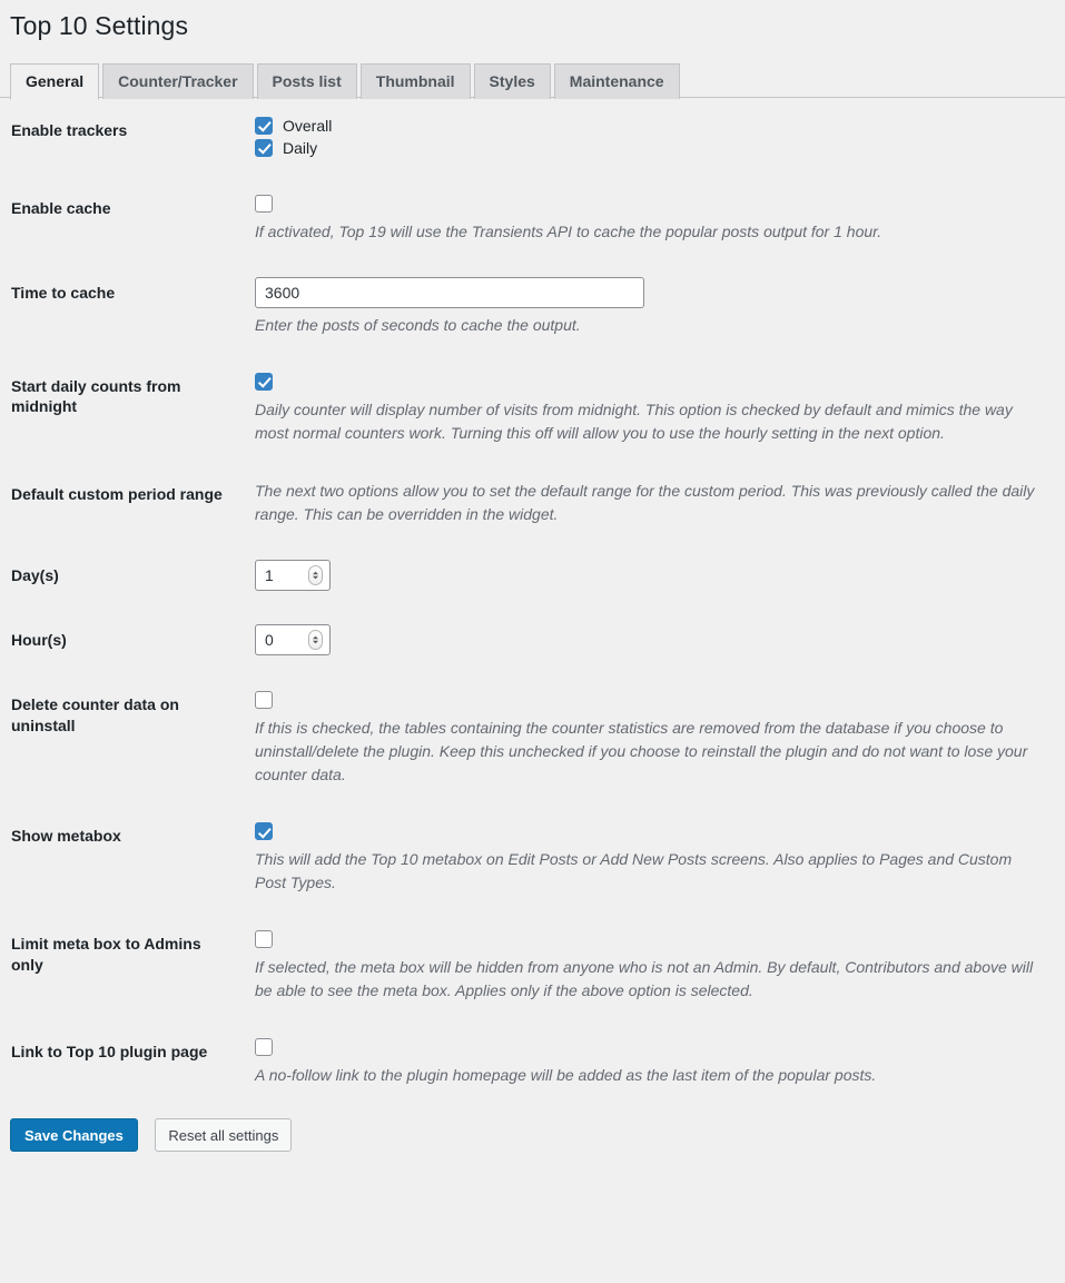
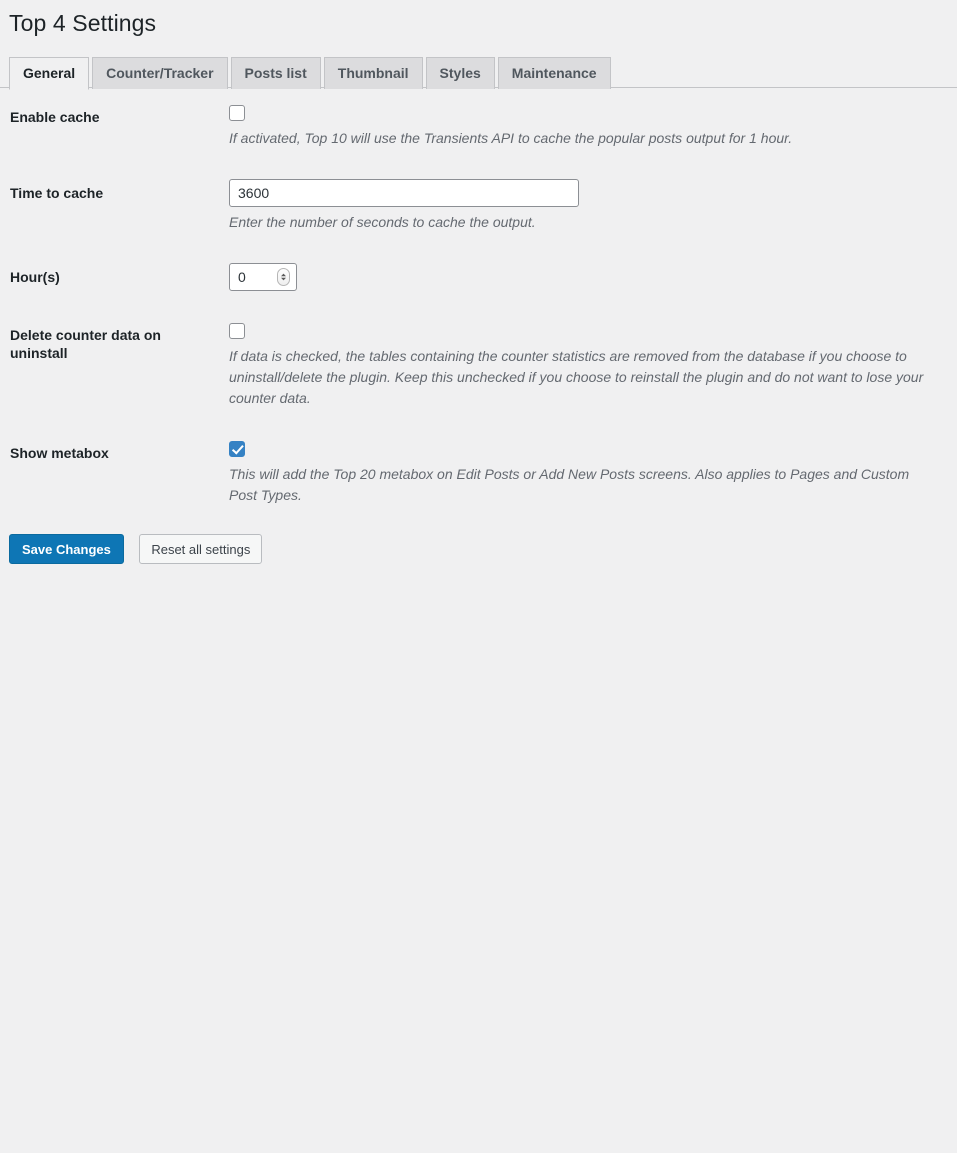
- Top 10 Settings
+ Top 4 Settings
  General Counter/Tracker Posts list Thumbnail Styles Maintenance
- Enable trackers	Overall Daily
- Enable cache	If activated, Top 19 will use the Transients API to cache the popular posts output for 1 hour.
+ Enable cache	If activated, Top 10 will use the Transients API to cache the popular posts output for 1 hour.
- Time to cache	3600 Enter the posts of seconds to cache the output.
+ Time to cache	3600 Enter the number of seconds to cache the output.
- Start daily counts from midnight	Daily counter will display number of visits from midnight. This option is checked by default and mimics the way most normal counters work. Turning this off will allow you to use the hourly setting in the next option.
- Default custom period range	The next two options allow you to set the default range for the custom period. This was previously called the daily range. This can be overridden in the widget.
- Day(s)	1
  Hour(s)	0
- Delete counter data on uninstall	If this is checked, the tables containing the counter statistics are removed from the database if you choose to uninstall/delete the plugin. Keep this unchecked if you choose to reinstall the plugin and do not want to lose your counter data.
+ Delete counter data on uninstall	If data is checked, the tables containing the counter statistics are removed from the database if you choose to uninstall/delete the plugin. Keep this unchecked if you choose to reinstall the plugin and do not want to lose your counter data.
- Show metabox	This will add the Top 10 metabox on Edit Posts or Add New Posts screens. Also applies to Pages and Custom Post Types.
+ Show metabox	This will add the Top 20 metabox on Edit Posts or Add New Posts screens. Also applies to Pages and Custom Post Types.
- Limit meta box to Admins only	If selected, the meta box will be hidden from anyone who is not an Admin. By default, Contributors and above will be able to see the meta box. Applies only if the above option is selected.
- Link to Top 10 plugin page	A no-follow link to the plugin homepage will be added as the last item of the popular posts.
  Save Changes Reset all settings
